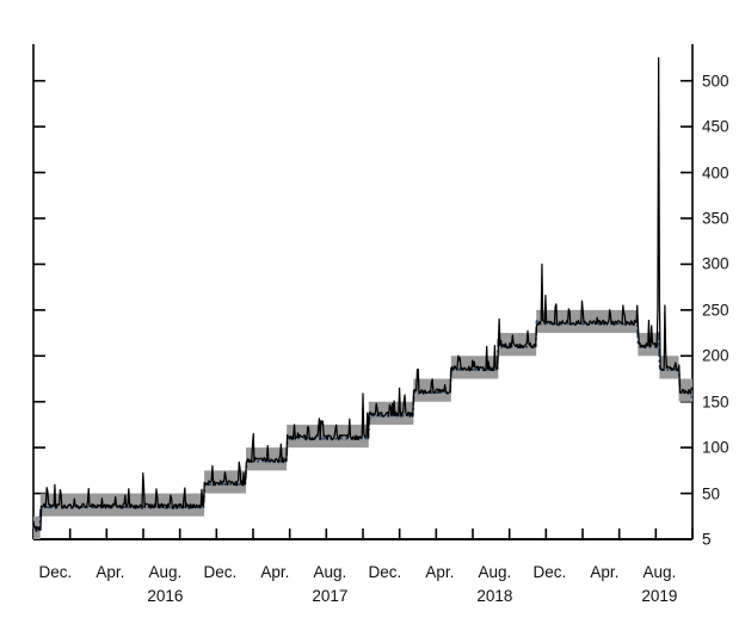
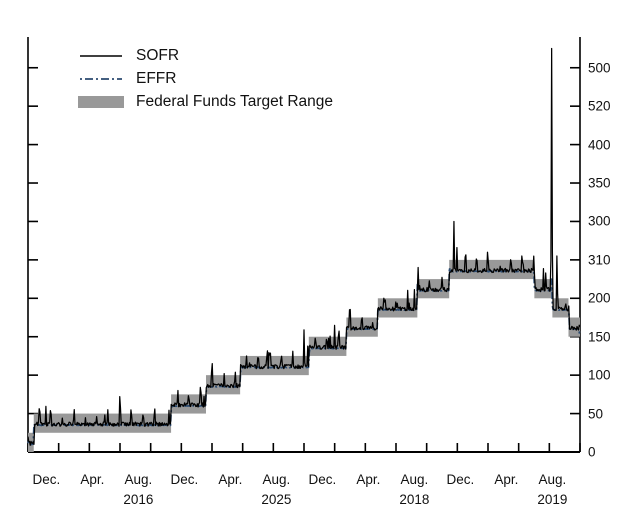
+ SOFR
+ EFFR
+ Federal Funds Target Range
- 5
+ 0
  50
  100
  150
  200
- 250
+ 310
  300
  350
  400
- 450
+ 520
  500
  Dec.
  Apr.
  Aug.
  Dec.
  Apr.
  Aug.
  Dec.
  Apr.
  Aug.
  Dec.
  Apr.
  Aug.
  2016
- 2017
+ 2025
  2018
  2019
